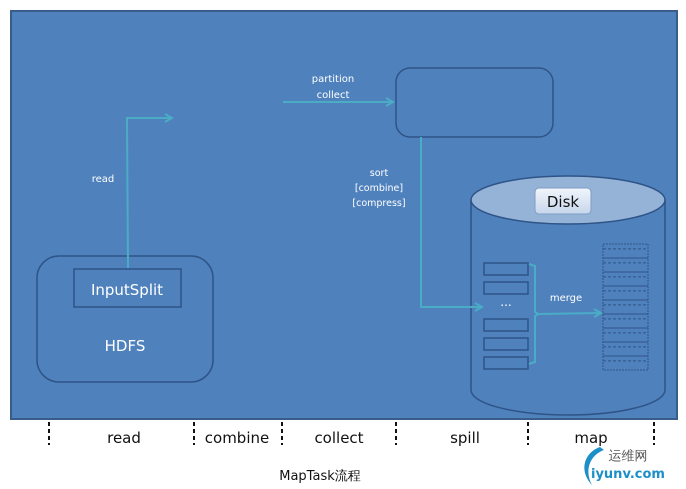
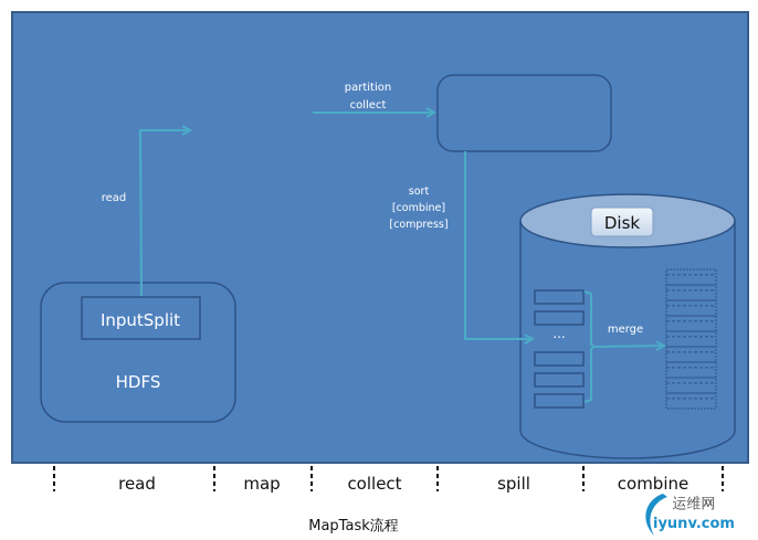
  InputSplit
  HDFS
  Disk
  ...
  read
  partition
  collect
  sort
  [combine]
  [compress]
  merge
  read
- combine
+ map
  collect
  spill
- map
+ combine
  MapTask流程
  运维网
  iyunv.com
